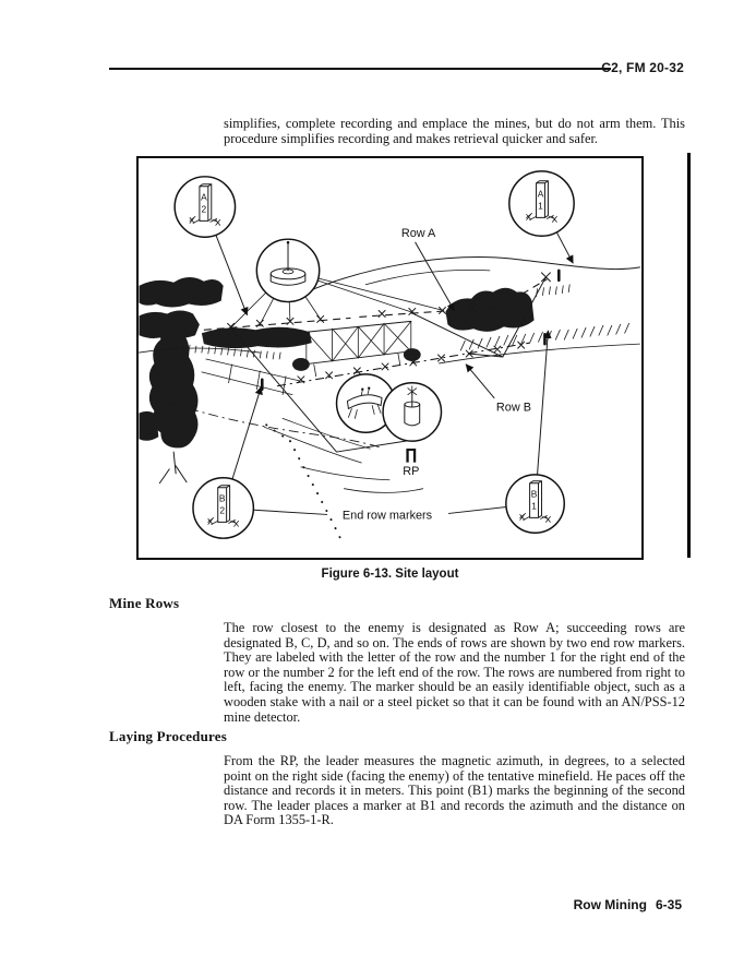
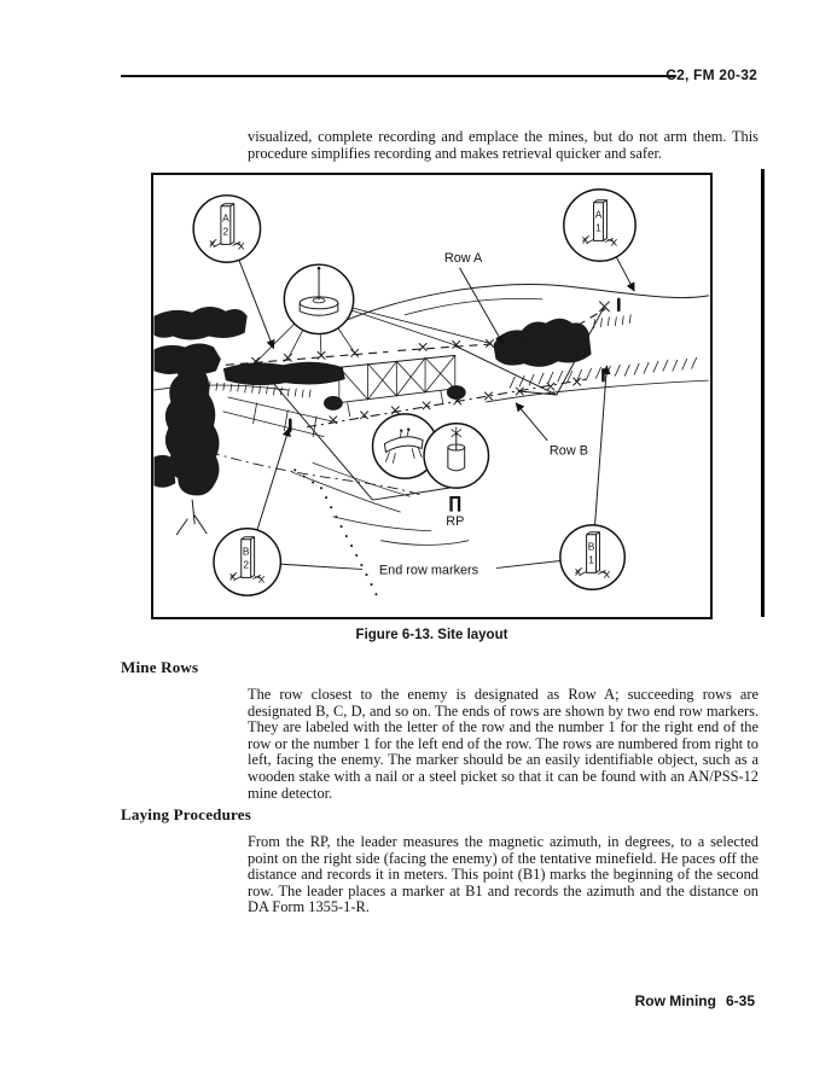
  C2, FM 20-32
- simplifies, complete recording and emplace the mines, but do not arm them. This procedure simplifies recording and makes retrieval quicker and safer.
+ visualized, complete recording and emplace the mines, but do not arm them. This procedure simplifies recording and makes retrieval quicker and safer.
  A
  2
  A
  1
  B
  2
  B
  1
  Row A
  Row B
  ∏
  RP
  End row markers
  Figure 6-13. Site layout
  Mine Rows
- The row closest to the enemy is designated as Row A; succeeding rows are designated B, C, D, and so on. The ends of rows are shown by two end row markers. They are labeled with the letter of the row and the number 1 for the right end of the row or the number 2 for the left end of the row. The rows are numbered from right to left, facing the enemy. The marker should be an easily identifiable object, such as a wooden stake with a nail or a steel picket so that it can be found with an AN/PSS-12 mine detector.
+ The row closest to the enemy is designated as Row A; succeeding rows are designated B, C, D, and so on. The ends of rows are shown by two end row markers. They are labeled with the letter of the row and the number 1 for the right end of the row or the number 1 for the left end of the row. The rows are numbered from right to left, facing the enemy. The marker should be an easily identifiable object, such as a wooden stake with a nail or a steel picket so that it can be found with an AN/PSS-12 mine detector.
  Laying Procedures
  From the RP, the leader measures the magnetic azimuth, in degrees, to a selected point on the right side (facing the enemy) of the tentative minefield. He paces off the distance and records it in meters. This point (B1) marks the beginning of the second row. The leader places a marker at B1 and records the azimuth and the distance on DA Form 1355-1-R.
  Row Mining 6-35
